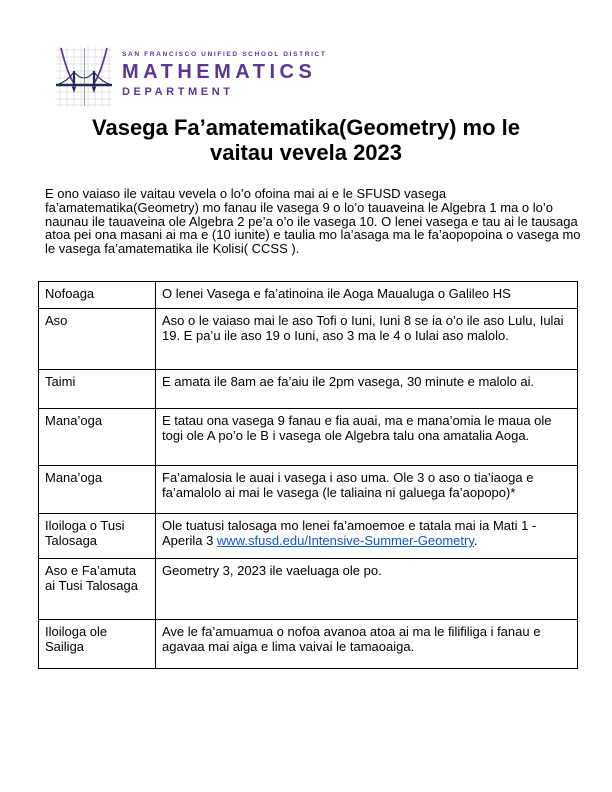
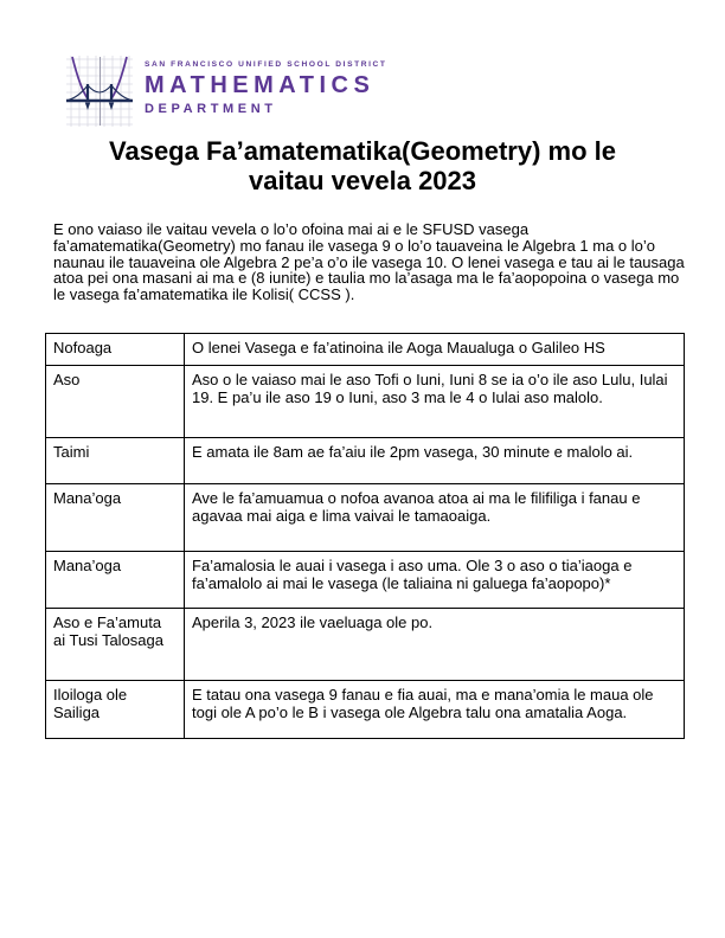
  MATHEMATICS
  DEPARTMENT
  Vasega Fa’amatematika(Geometry) mo le
  vaitau vevela 2023
- E ono vaiaso ile vaitau vevela o lo’o ofoina mai ai e le SFUSD vasega fa’amatematika(Geometry) mo fanau ile vasega 9 o lo’o tauaveina le Algebra 1 ma o lo’o naunau ile tauaveina ole Algebra 2 pe’a o’o ile vasega 10. O lenei vasega e tau ai le tausaga atoa pei ona masani ai ma e (10 iunite) e taulia mo la’asaga ma le fa’aopopoina o vasega mo le vasega fa’amatematika ile Kolisi( CCSS ).
+ E ono vaiaso ile vaitau vevela o lo’o ofoina mai ai e le SFUSD vasega fa’amatematika(Geometry) mo fanau ile vasega 9 o lo’o tauaveina le Algebra 1 ma o lo’o naunau ile tauaveina ole Algebra 2 pe’a o’o ile vasega 10. O lenei vasega e tau ai le tausaga atoa pei ona masani ai ma e (8 iunite) e taulia mo la’asaga ma le fa’aopopoina o vasega mo le vasega fa’amatematika ile Kolisi( CCSS ).
  Nofoaga	O lenei Vasega e fa’atinoina ile Aoga Maualuga o Galileo HS
  Aso	Aso o le vaiaso mai le aso Tofi o Iuni, Iuni 8 se ia o’o ile aso Lulu, Iulai 19. E pa’u ile aso 19 o Iuni, aso 3 ma le 4 o Iulai aso malolo.
  Taimi	E amata ile 8am ae fa’aiu ile 2pm vasega, 30 minute e malolo ai.
- Mana’oga	E tatau ona vasega 9 fanau e fia auai, ma e mana’omia le maua ole togi ole A po’o le B i vasega ole Algebra talu ona amatalia Aoga.
+ Mana’oga	Ave le fa’amuamua o nofoa avanoa atoa ai ma le filifiliga i fanau e agavaa mai aiga e lima vaivai le tamaoaiga.
  Mana’oga	Fa’amalosia le auai i vasega i aso uma. Ole 3 o aso o tia’iaoga e fa’amalolo ai mai le vasega (le taliaina ni galuega fa’aopopo)*
- Iloiloga o Tusi Talosaga	Ole tuatusi talosaga mo lenei fa’amoemoe e tatala mai ia Mati 1 - Aperila 3 www.sfusd.edu/Intensive-Summer-Geometry.
- Aso e Fa’amuta ai Tusi Talosaga	Geometry 3, 2023 ile vaeluaga ole po.
+ Aso e Fa’amuta ai Tusi Talosaga	Aperila 3, 2023 ile vaeluaga ole po.
- Iloiloga ole Sailiga	Ave le fa’amuamua o nofoa avanoa atoa ai ma le filifiliga i fanau e agavaa mai aiga e lima vaivai le tamaoaiga.
+ Iloiloga ole Sailiga	E tatau ona vasega 9 fanau e fia auai, ma e mana’omia le maua ole togi ole A po’o le B i vasega ole Algebra talu ona amatalia Aoga.
